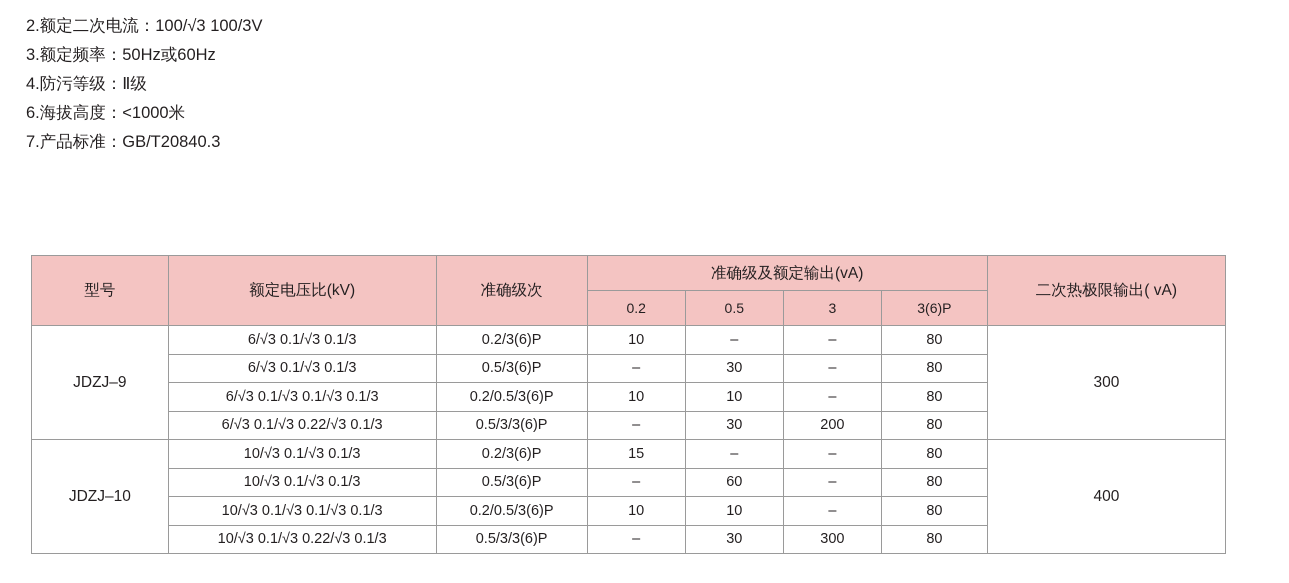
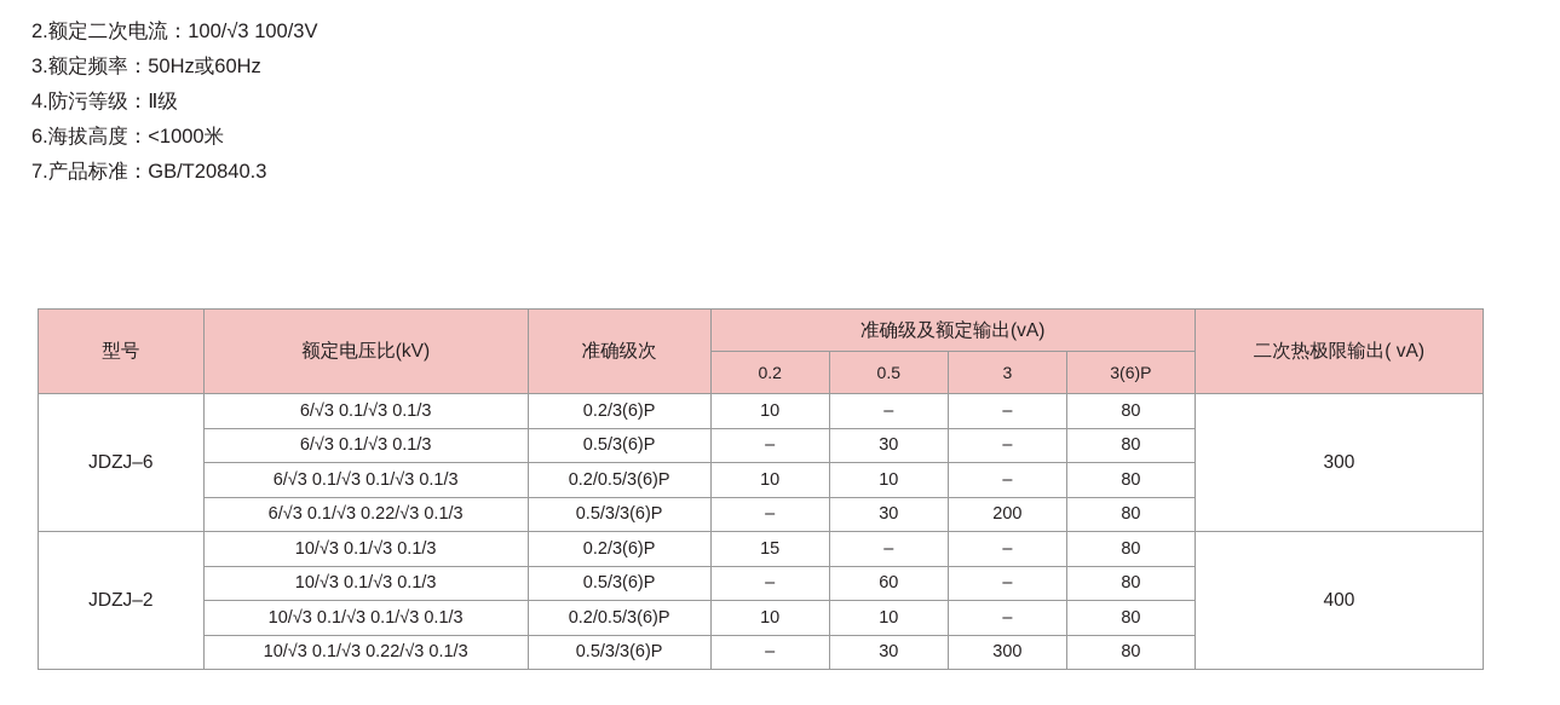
  2.额定二次电流：100/√3 100/3V
  3.额定频率：50Hz或60Hz
  4.防污等级：Ⅱ级
  6.海拔高度：<1000米
  7.产品标准：GB/T20840.3
  型号	额定电压比(kV)	准确级次	准确级及额定输出(vA)	二次热极限输出( vA)
  0.2	0.5	3	3(6)P
- JDZJ–9	6/√3 0.1/√3 0.1/3	0.2/3(6)P	10	–	–	80	300
+ JDZJ–6	6/√3 0.1/√3 0.1/3	0.2/3(6)P	10	–	–	80	300
  6/√3 0.1/√3 0.1/3	0.5/3(6)P	–	30	–	80
  6/√3 0.1/√3 0.1/√3 0.1/3	0.2/0.5/3(6)P	10	10	–	80
  6/√3 0.1/√3 0.22/√3 0.1/3	0.5/3/3(6)P	–	30	200	80
- JDZJ–10	10/√3 0.1/√3 0.1/3	0.2/3(6)P	15	–	–	80	400
+ JDZJ–2	10/√3 0.1/√3 0.1/3	0.2/3(6)P	15	–	–	80	400
  10/√3 0.1/√3 0.1/3	0.5/3(6)P	–	60	–	80
  10/√3 0.1/√3 0.1/√3 0.1/3	0.2/0.5/3(6)P	10	10	–	80
  10/√3 0.1/√3 0.22/√3 0.1/3	0.5/3/3(6)P	–	30	300	80
